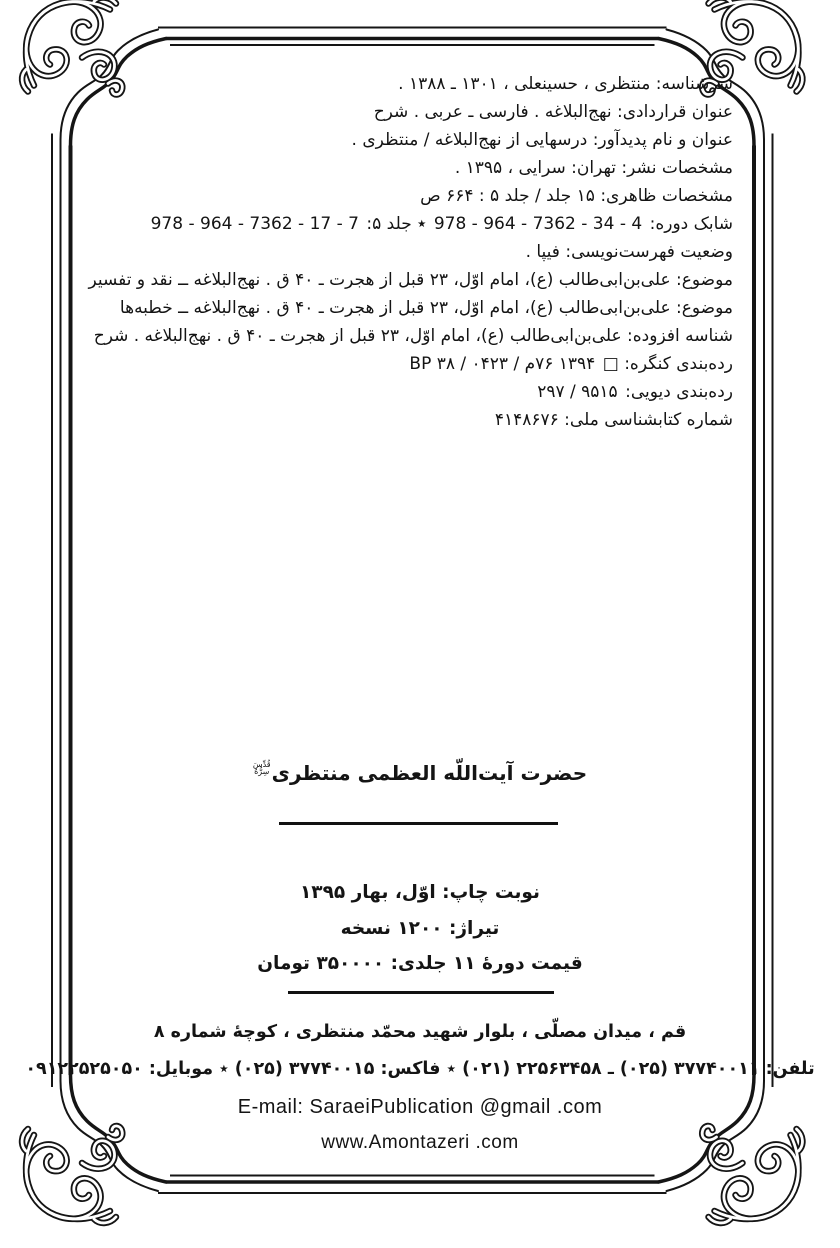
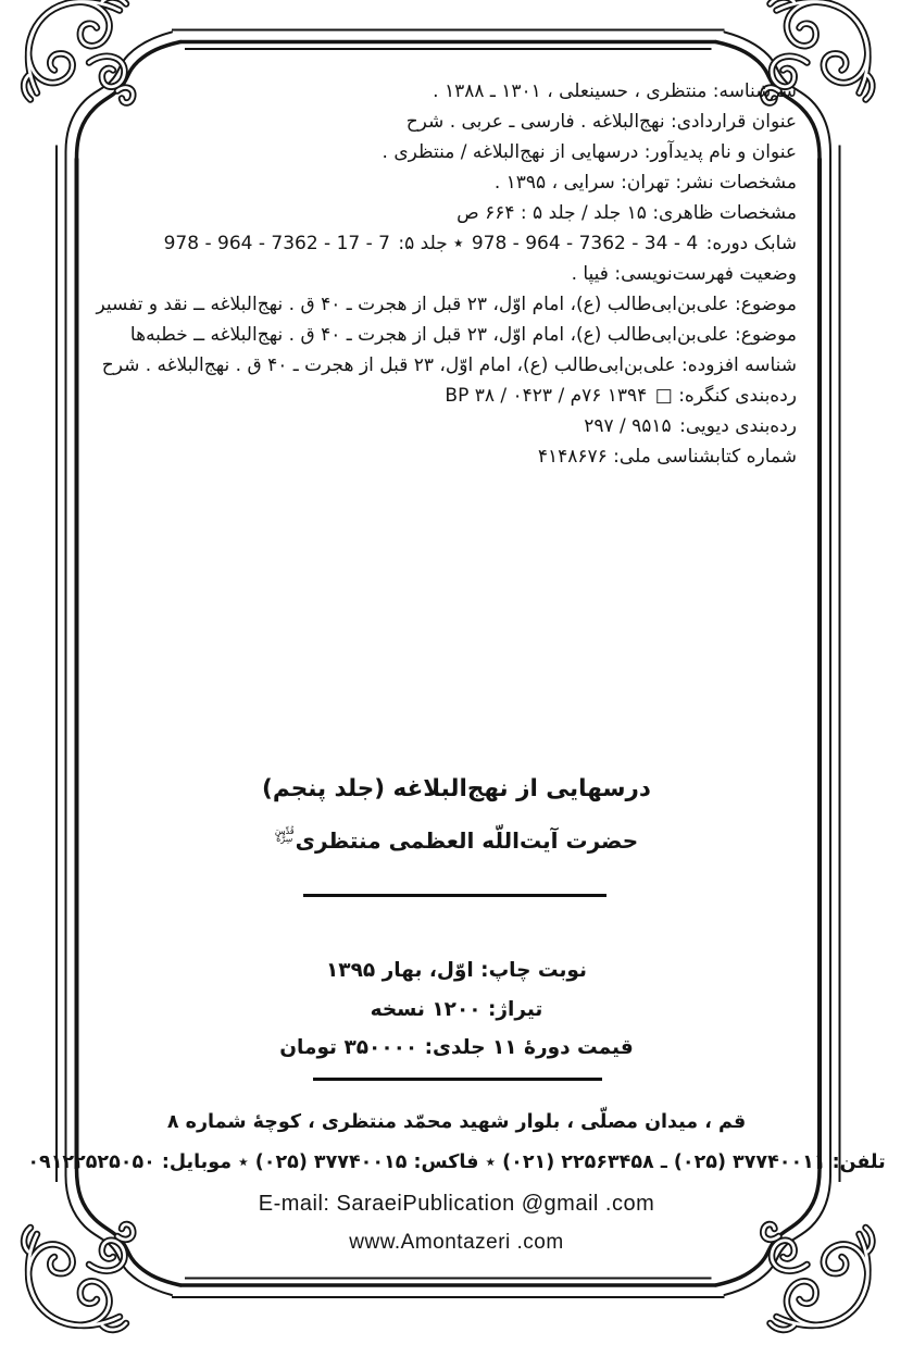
  سرشناسه: منتظری ، حسینعلی ، ۱۳۰۱ ـ ۱۳۸۸ .
  عنوان قراردادی: نهج‌البلاغه . فارسی ـ عربی . شرح
  عنوان و نام پدیدآور: درسهایی از نهج‌البلاغه / منتظری .
  مشخصات نشر: تهران: سرایی ، ۱۳۹۵ .
  مشخصات ظاهری: ۱۵ جلد / جلد ۵ : ۶۶۴ ص
  شابک دوره: 978 - 964 - 7362 - 34 - 4 ٭ جلد ۵: 978 - 964 - 7362 - 17 - 7
  وضعیت فهرست‌نویسی: فیپا .
  موضوع: علی‌بن‌ابی‌طالب (ع)، امام اوّل، ۲۳ قبل از هجرت ـ ۴۰ ق . نهج‌البلاغه ــ نقد و تفسیر
  موضوع: علی‌بن‌ابی‌طالب (ع)، امام اوّل، ۲۳ قبل از هجرت ـ ۴۰ ق . نهج‌البلاغه ــ خطبه‌ها
  شناسه افزوده: علی‌بن‌ابی‌طالب (ع)، امام اوّل، ۲۳ قبل از هجرت ـ ۴۰ ق . نهج‌البلاغه . شرح
  رده‌بندی کنگره: □ BP ۳۸ / ۰۴۲۳ / م۷۶ ۱۳۹۴
  رده‌بندی دیویی: ۲۹۷ / ۹۵۱۵
  شماره کتابشناسی ملی: ۴۱۴۸۶۷۶
+ درسهایی از نهج‌البلاغه (جلد پنجم)
  حضرت آیتاللّه العظمی منتظری
  قُدِّسَ
  سِرُّهُ
  نوبت چاپ: اوّل، بهار ۱۳۹۵
  تیراژ: ۱۲۰۰ نسخه
  قیمت دورهٔ ۱۱ جلدی: ۳۵۰۰۰۰ تومان
  قم ، میدان مصلّی ، بلوار شهید محمّد منتظری ، کوچهٔ شماره ۸
  تلفن: ۳۷۷۴۰۰۱۱ (۰۲۵) ـ ۲۲۵۶۳۴۵۸ (۰۲۱) ٭ فاکس: ۳۷۷۴۰۰۱۵ (۰۲۵) ٭ موبایل: ۰۹۱۲۲۵۲۵۰۵۰
  E-mail: SaraeiPublication @gmail .com
  www.Amontazeri .com
